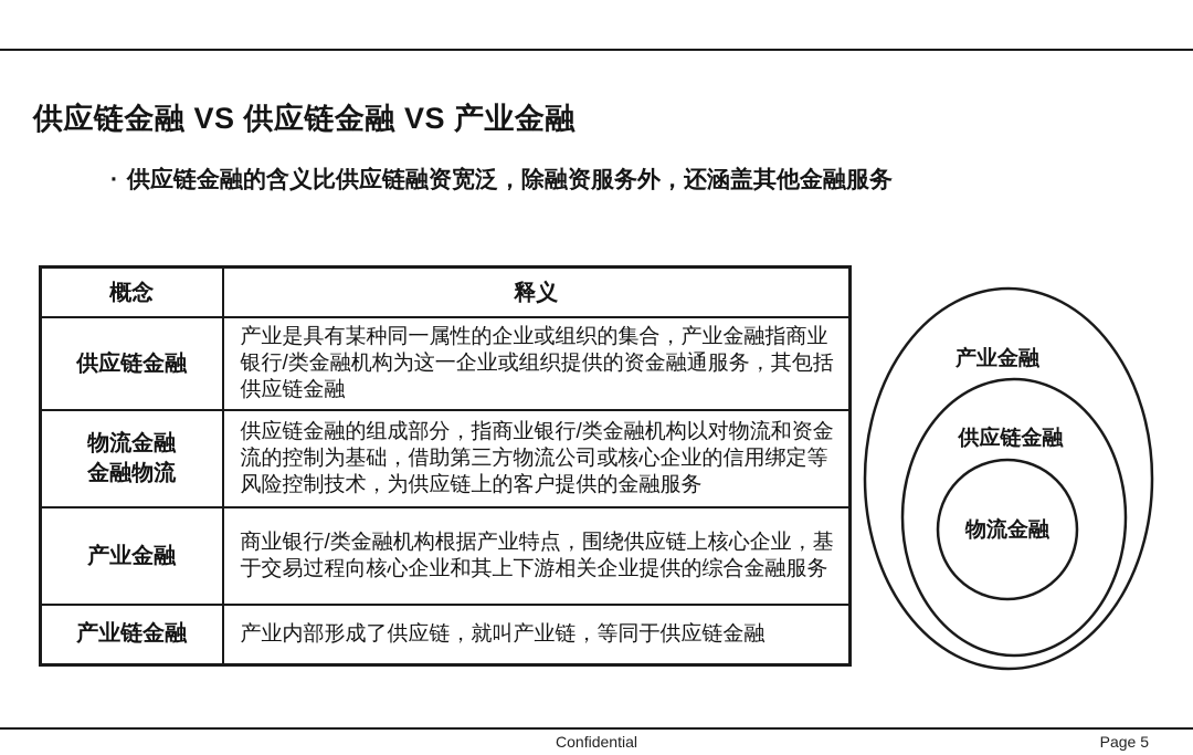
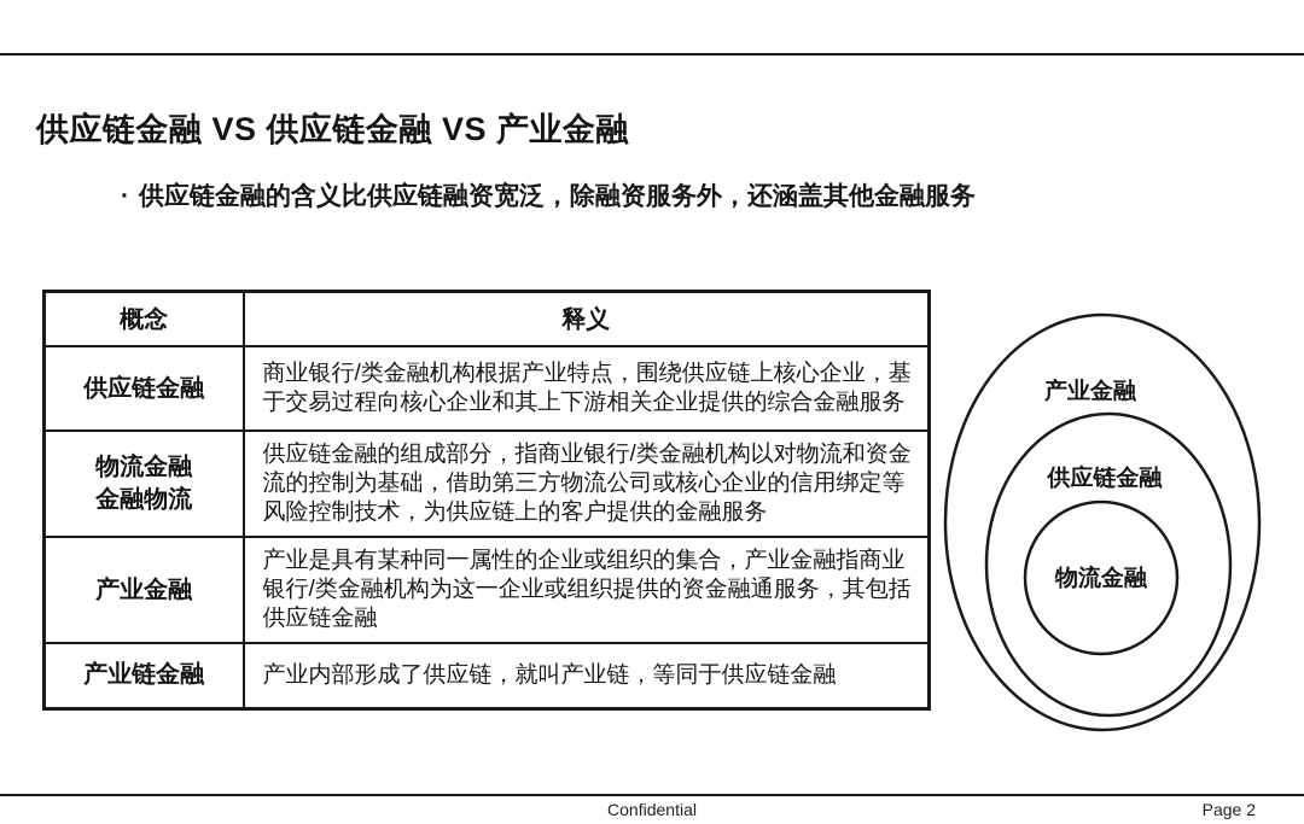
  供应链金融 VS 供应链金融 VS 产业金融
  ·
  供应链金融的含义比供应链融资宽泛，除融资服务外，还涵盖其他金融服务
  概念	释义
- 供应链金融	产业是具有某种同一属性的企业或组织的集合，产业金融指商业银行/类金融机构为这一企业或组织提供的资金融通服务，其包括供应链金融
+ 供应链金融	商业银行/类金融机构根据产业特点，围绕供应链上核心企业，基于交易过程向核心企业和其上下游相关企业提供的综合金融服务
  物流金融 金融物流	供应链金融的组成部分，指商业银行/类金融机构以对物流和资金流的控制为基础，借助第三方物流公司或核心企业的信用绑定等风险控制技术，为供应链上的客户提供的金融服务
- 产业金融	商业银行/类金融机构根据产业特点，围绕供应链上核心企业，基于交易过程向核心企业和其上下游相关企业提供的综合金融服务
+ 产业金融	产业是具有某种同一属性的企业或组织的集合，产业金融指商业银行/类金融机构为这一企业或组织提供的资金融通服务，其包括供应链金融
  产业链金融	产业内部形成了供应链，就叫产业链，等同于供应链金融
  产业金融
  供应链金融
  物流金融
  Confidential
- Page 5
+ Page 2
